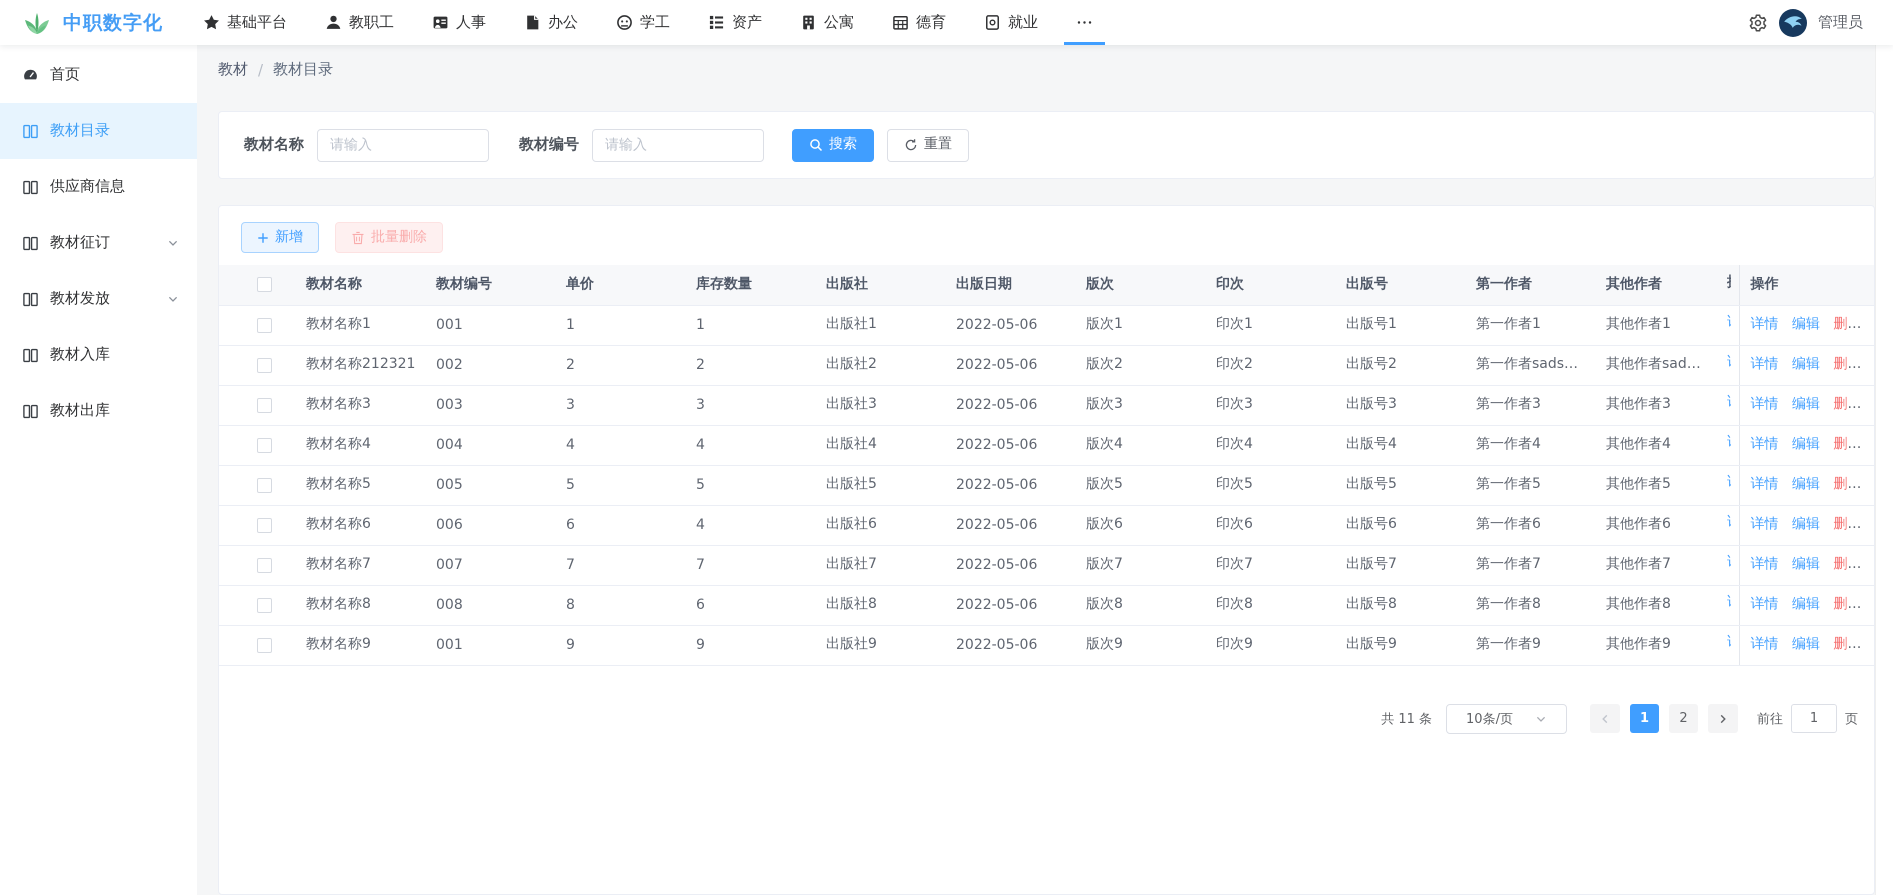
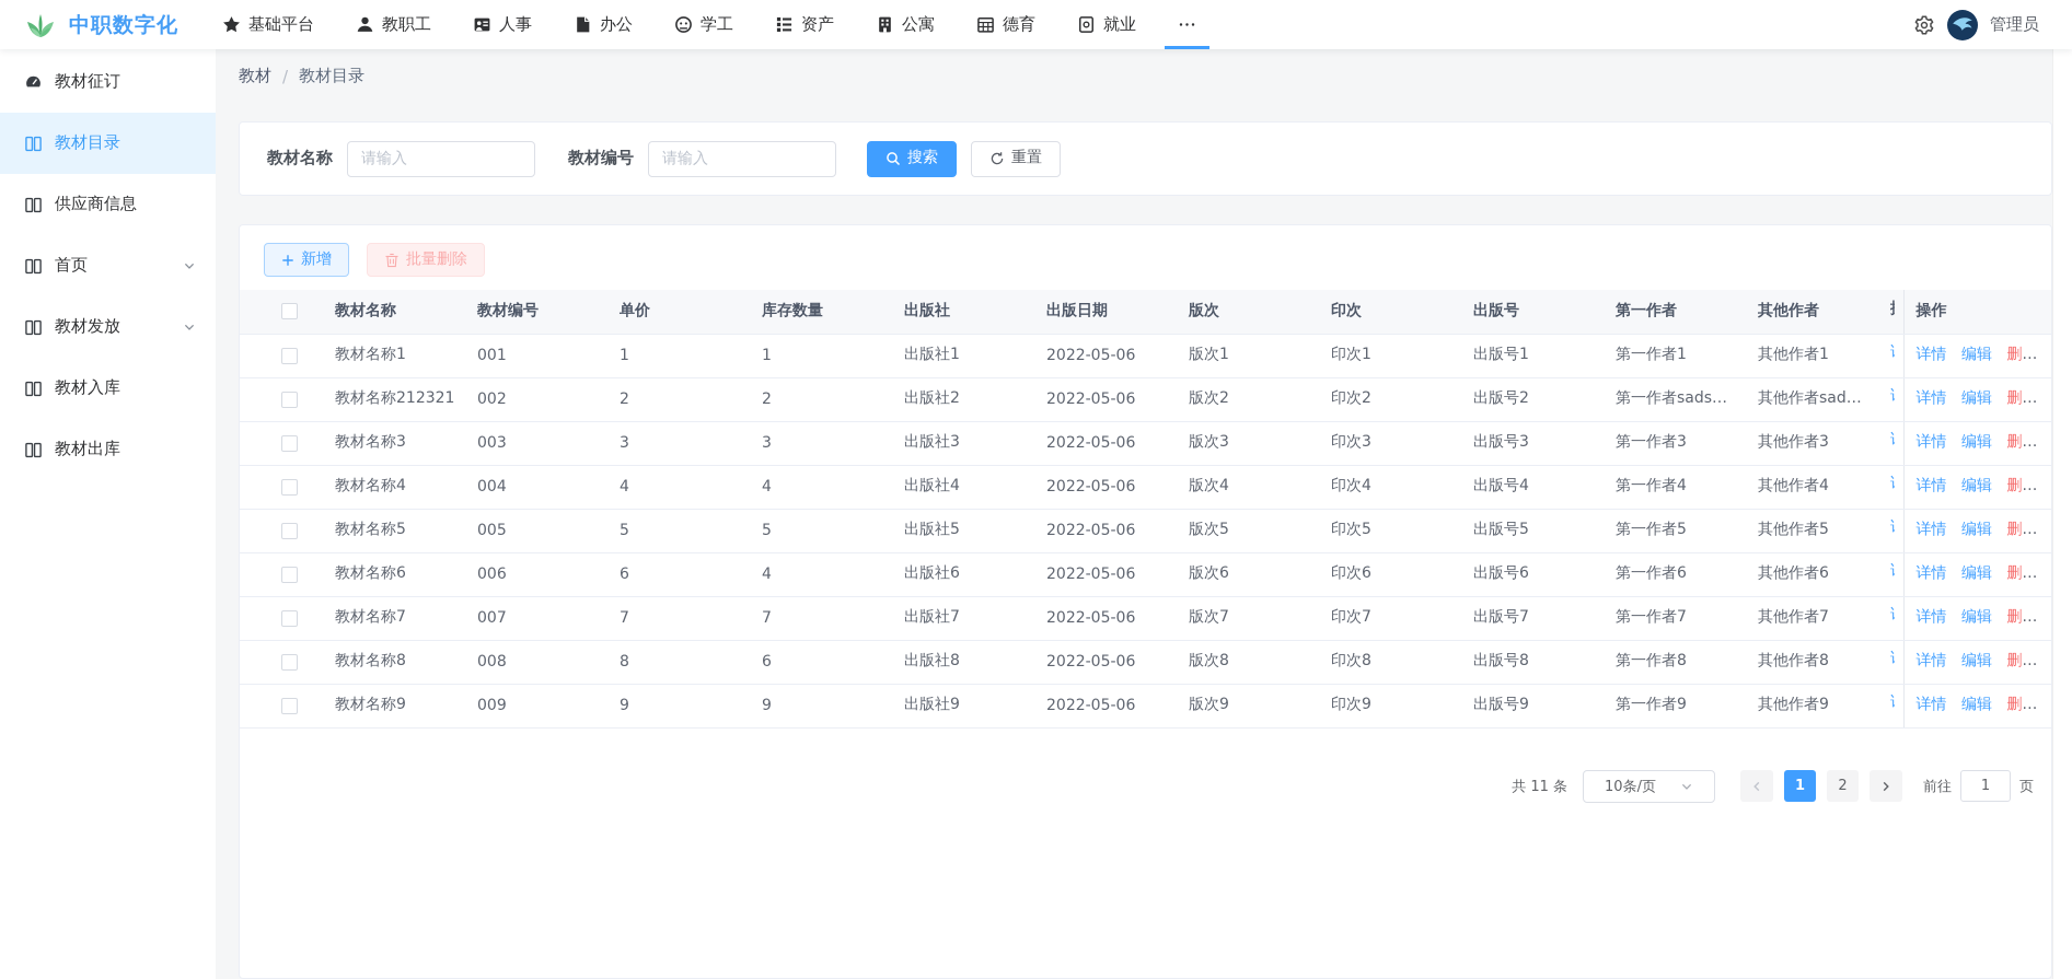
  中职数字化
  基础平台
  教职工
  人事
  办公
  学工
  资产
  公寓
  德育
  就业
  管理员
- 首页
+ 教材征订
  教材目录
  供应商信息
- 教材征订
+ 首页
  教材发放
  教材入库
  教材出库
  教材
  /
  教材目录
  教材名称
  请输入
  教材编号
  请输入
  搜索
  重置
  新增
  批量删除
  	教材名称	教材编号	单价	库存数量	出版社	出版日期	版次	印次	出版号	第一作者	其他作者		操作
  	教材名称1	001	1	1	出版社1	2022-05-06	版次1	印次1	出版号1	第一作者1	其他作者1		详情 编辑 删除
  	教材名称212321	002	2	2	出版社2	2022-05-06	版次2	印次2	出版号2	第一作者sads…	其他作者sad…		详情 编辑 删除
  	教材名称3	003	3	3	出版社3	2022-05-06	版次3	印次3	出版号3	第一作者3	其他作者3		详情 编辑 删除
  	教材名称4	004	4	4	出版社4	2022-05-06	版次4	印次4	出版号4	第一作者4	其他作者4		详情 编辑 删除
  	教材名称5	005	5	5	出版社5	2022-05-06	版次5	印次5	出版号5	第一作者5	其他作者5		详情 编辑 删除
  	教材名称6	006	6	4	出版社6	2022-05-06	版次6	印次6	出版号6	第一作者6	其他作者6		详情 编辑 删除
  	教材名称7	007	7	7	出版社7	2022-05-06	版次7	印次7	出版号7	第一作者7	其他作者7		详情 编辑 删除
  	教材名称8	008	8	6	出版社8	2022-05-06	版次8	印次8	出版号8	第一作者8	其他作者8		详情 编辑 删除
- 	教材名称9	001	9	9	出版社9	2022-05-06	版次9	印次9	出版号9	第一作者9	其他作者9		详情 编辑 删除
+ 	教材名称9	009	9	9	出版社9	2022-05-06	版次9	印次9	出版号9	第一作者9	其他作者9		详情 编辑 删除
  共 11 条
  10条/页
  1
  2
  前往
  1
  页
